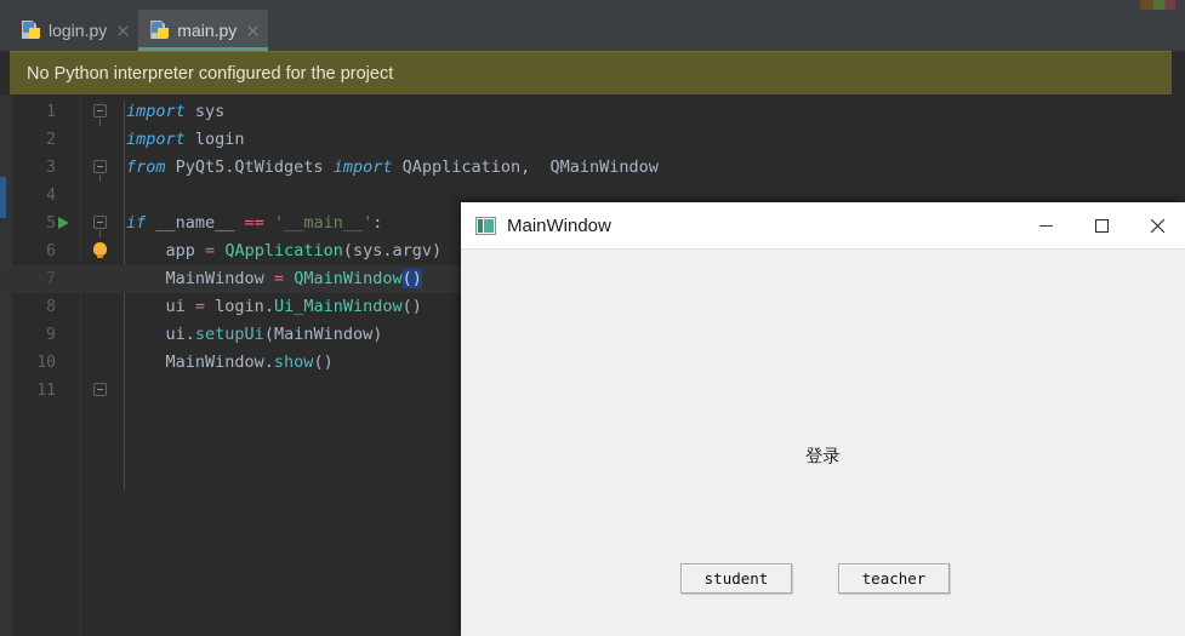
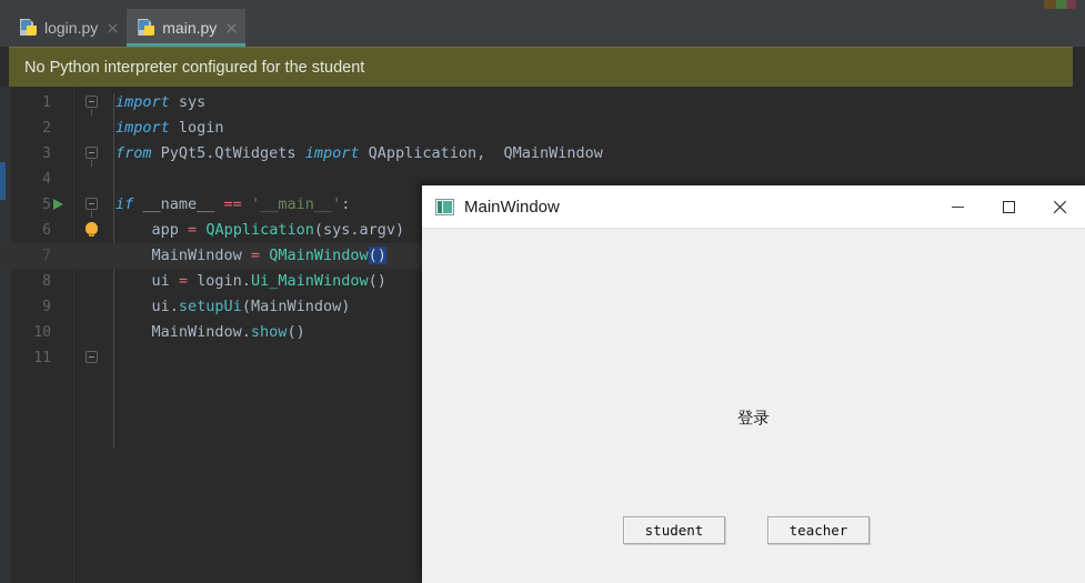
  login.py
  main.py
- No Python interpreter configured for the project
+ No Python interpreter configured for the student
  1
  import sys
  2
  import login
  3
  from PyQt5.QtWidgets import QApplication, QMainWindow
  4
  5
  if __name__ == '__main__':
  6
  app = QApplication(sys.argv)
  7
  MainWindow = QMainWindow()
  8
  ui = login.Ui_MainWindow()
  9
  ui.setupUi(MainWindow)
  10
  MainWindow.show()
  11
  MainWindow
  登录
  student
  teacher
